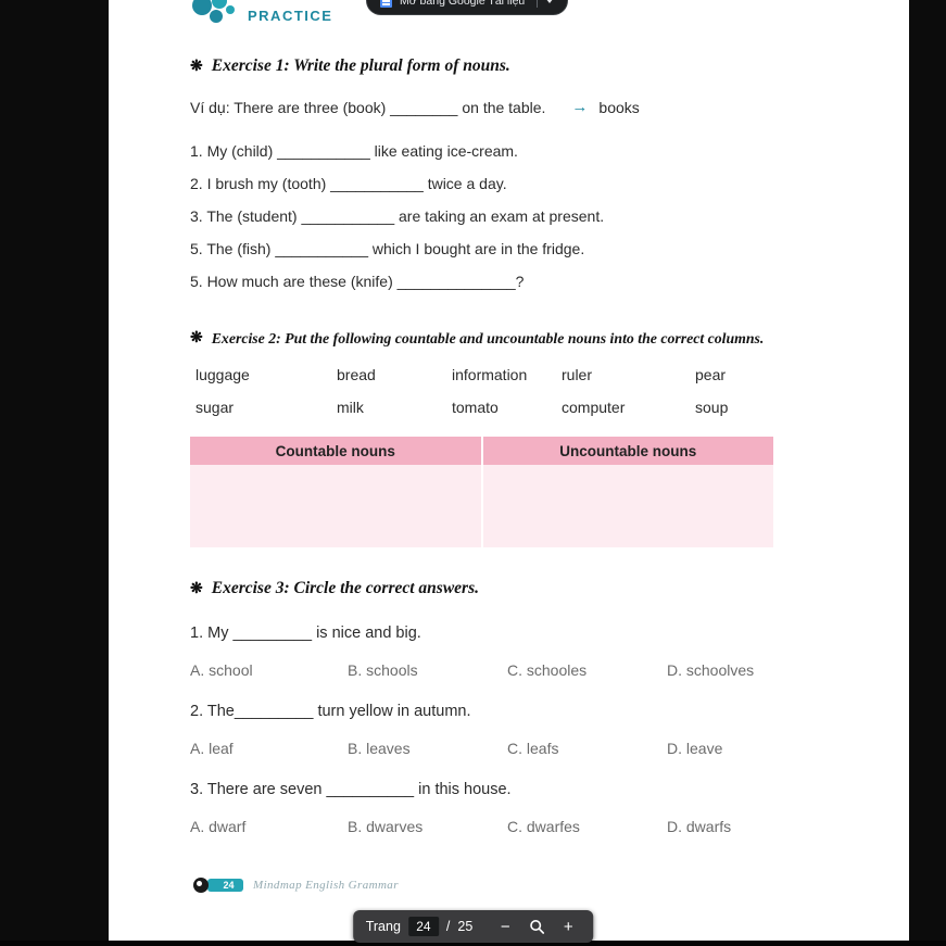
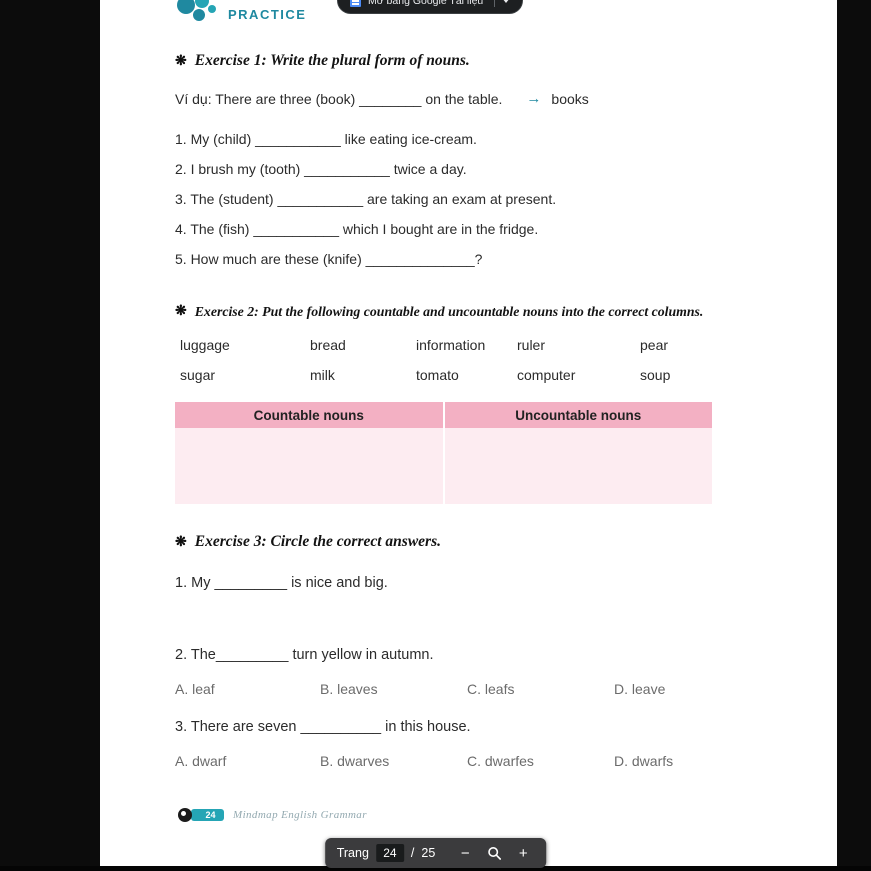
  PRACTICE
  ❋
  Exercise 1: Write the plural form of nouns.
  Ví dụ: There are three (book) ________ on the table.
  →
  books
  1. My (child) ___________ like eating ice-cream.
  2. I brush my (tooth) ___________ twice a day.
  3. The (student) ___________ are taking an exam at present.
- 5. The (fish) ___________ which I bought are in the fridge.
+ 4. The (fish) ___________ which I bought are in the fridge.
  5. How much are these (knife) ______________?
  ❋
  Exercise 2: Put the following countable and uncountable nouns into the correct columns.
  luggage
  bread
  information
  ruler
  pear
  sugar
  milk
  tomato
  computer
  soup
  Countable nouns
  Uncountable nouns
  ❋
  Exercise 3: Circle the correct answers.
  1. My _________ is nice and big.
- A. school
- B. schools
- C. schooles
- D. schoolves
  2. The_________ turn yellow in autumn.
  A. leaf
  B. leaves
  C. leafs
  D. leave
  3. There are seven __________ in this house.
  A. dwarf
  B. dwarves
  C. dwarfes
  D. dwarfs
  24
  Mindmap English Grammar
  Mở bằng Google Tài liệu
  Trang
  24
  /
  25
  −
  +
